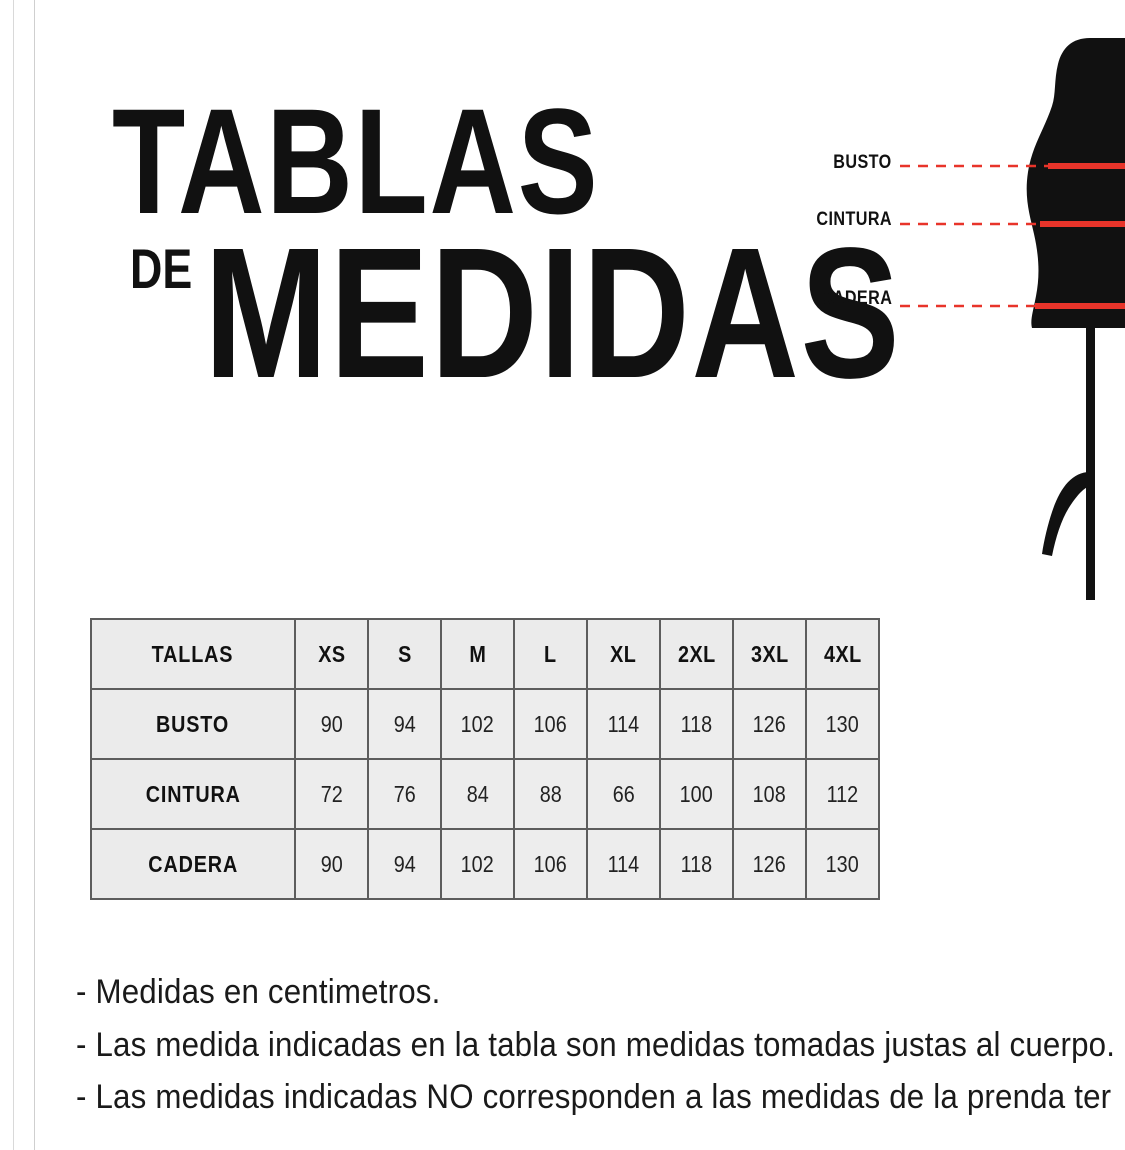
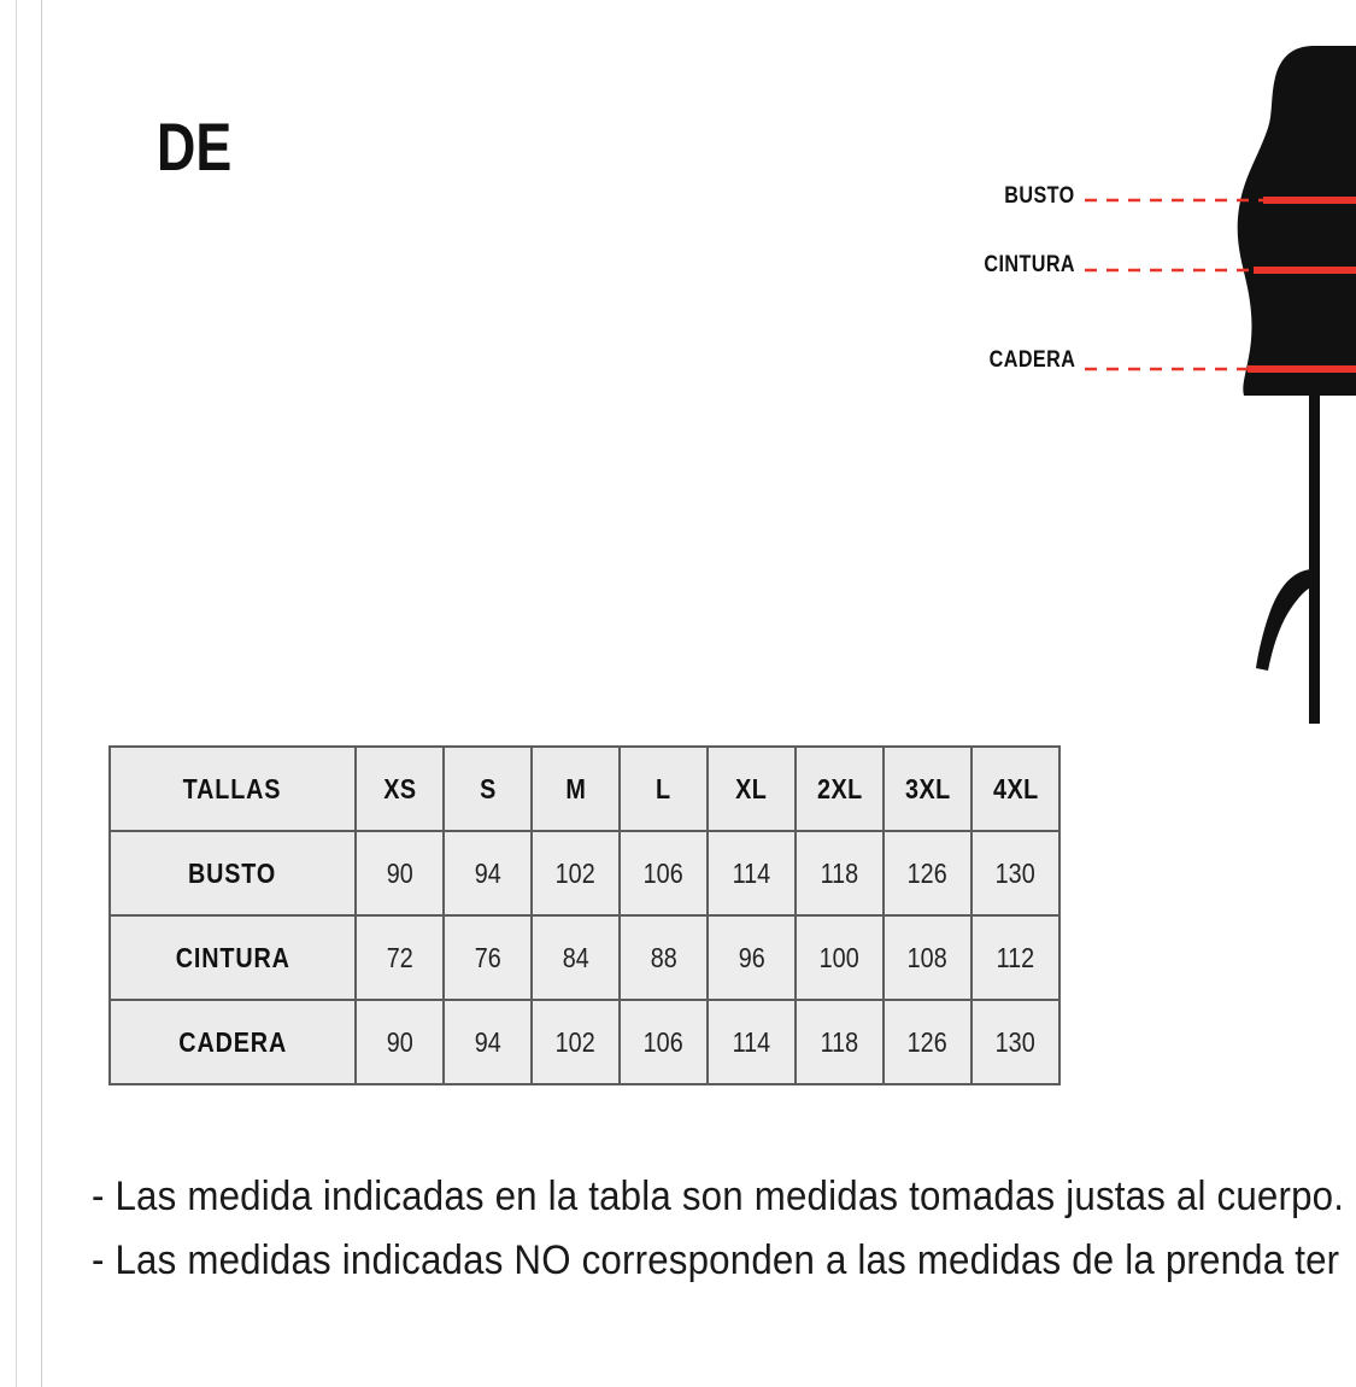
- TABLAS
  DE
- MEDIDAS
  BUSTO
  CINTURA
  CADERA
  TALLAS	XS	S	M	L	XL	2XL	3XL	4XL
  BUSTO	90	94	102	106	114	118	126	130
- CINTURA	72	76	84	88	66	100	108	112
+ CINTURA	72	76	84	88	96	100	108	112
  CADERA	90	94	102	106	114	118	126	130
- - Medidas en centimetros.
  - Las medida indicadas en la tabla son medidas tomadas justas al cuerpo.
  - Las medidas indicadas NO corresponden a las medidas de la prenda ter
